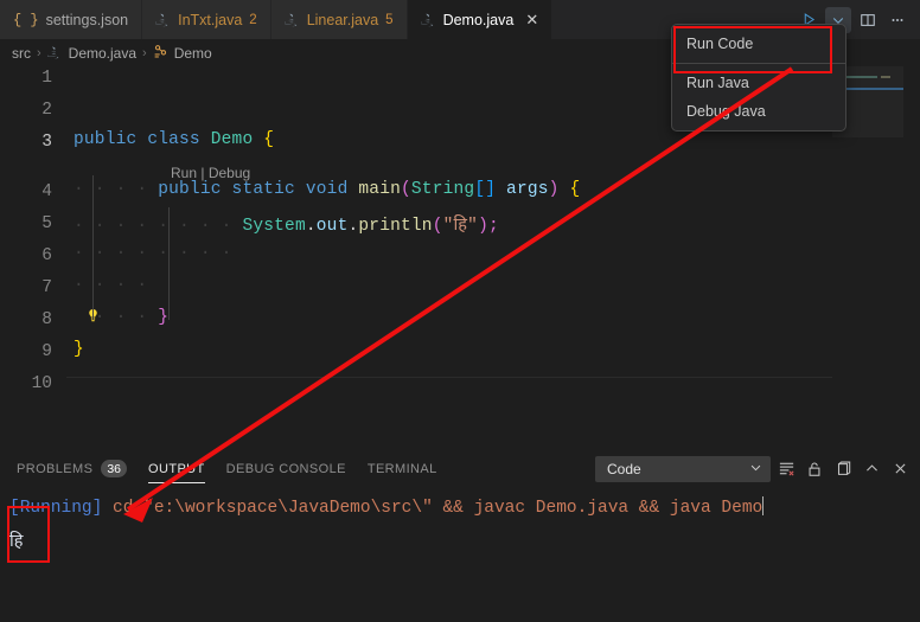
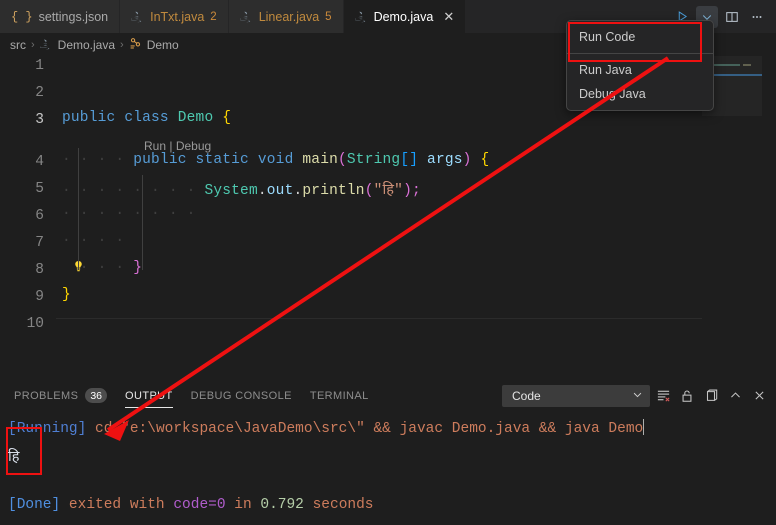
  { }
  settings.json
  InTxt.java
  2
  Linear.java
  5
  Demo.java
  ✕
  src
  ›
  Demo.java
  ›
  Demo
  1
  2
  3
  4
  5
  6
  7
  8
  9
  10
  public class Demo {
  Run | Debug
  · · · · public static void main(String[] args) {
  · · · · · · · · System.out.println("हि");
  · · · · · · · ·
  · · · ·
  · · · }
  }
  Run Code
  Run Java
  Debu Java
  PROBLEMS
  36
  OUTPT
  DEBUG CONSOLE
  TERMINAL
  Code
  [Running] c "e:\workspace\JavaDemo\src\" && javac Demo.java && java Demo
  हि
+ [Done] exited with code=0 in 0.792 seconds
